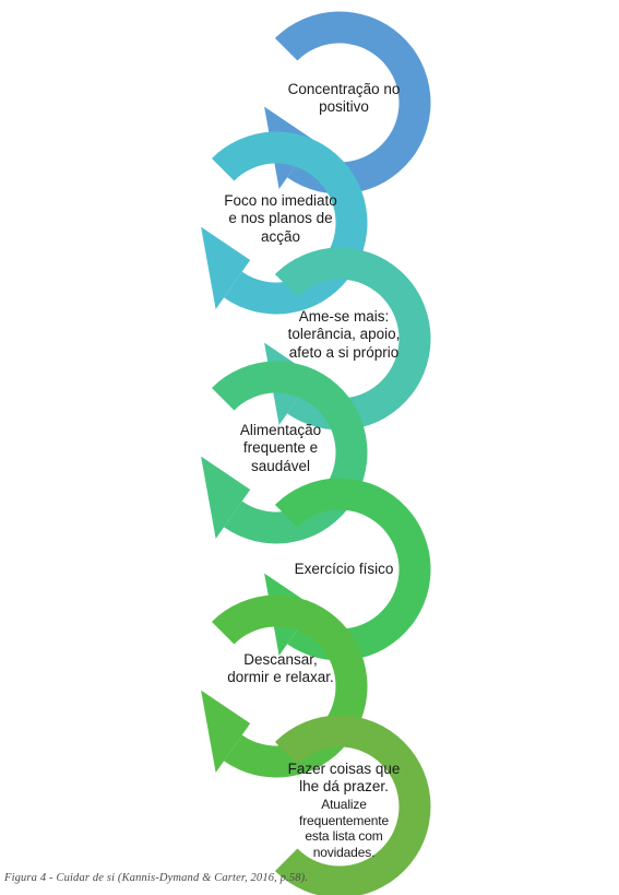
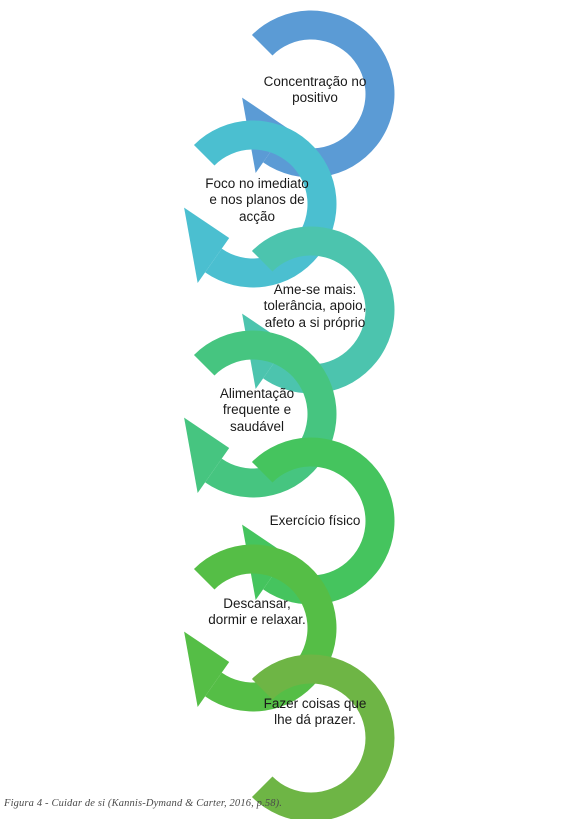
  Concentração no
  positivo
  Foco no imediato
  e nos planos de
  acção
  Ame-se mais:
  tolerância, apoio,
  afeto a si próprio
  Alimentação
  frequente e
  saudável
  Exercício físico
  Descansar,
  dormir e relaxar.
  Fazer coisas que
  lhe dá prazer.
- Atualize
- frequentemente
- esta lista com
- novidades.
  Figura 4 - Cuidar de si (Kannis-Dymand & Carter, 2016, p.58).
